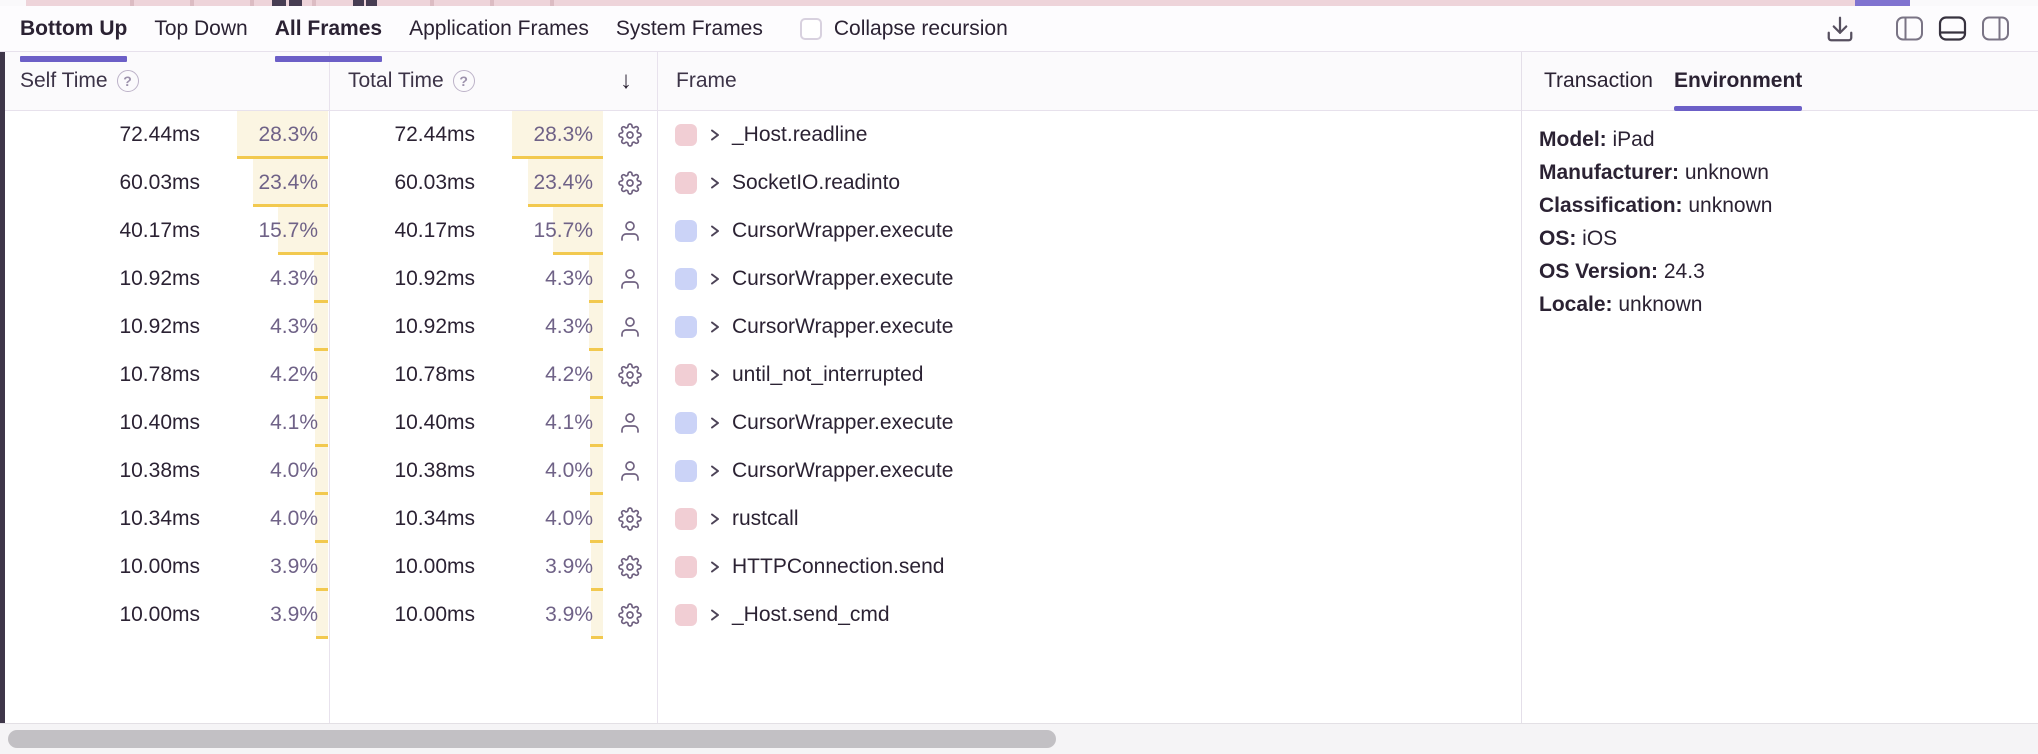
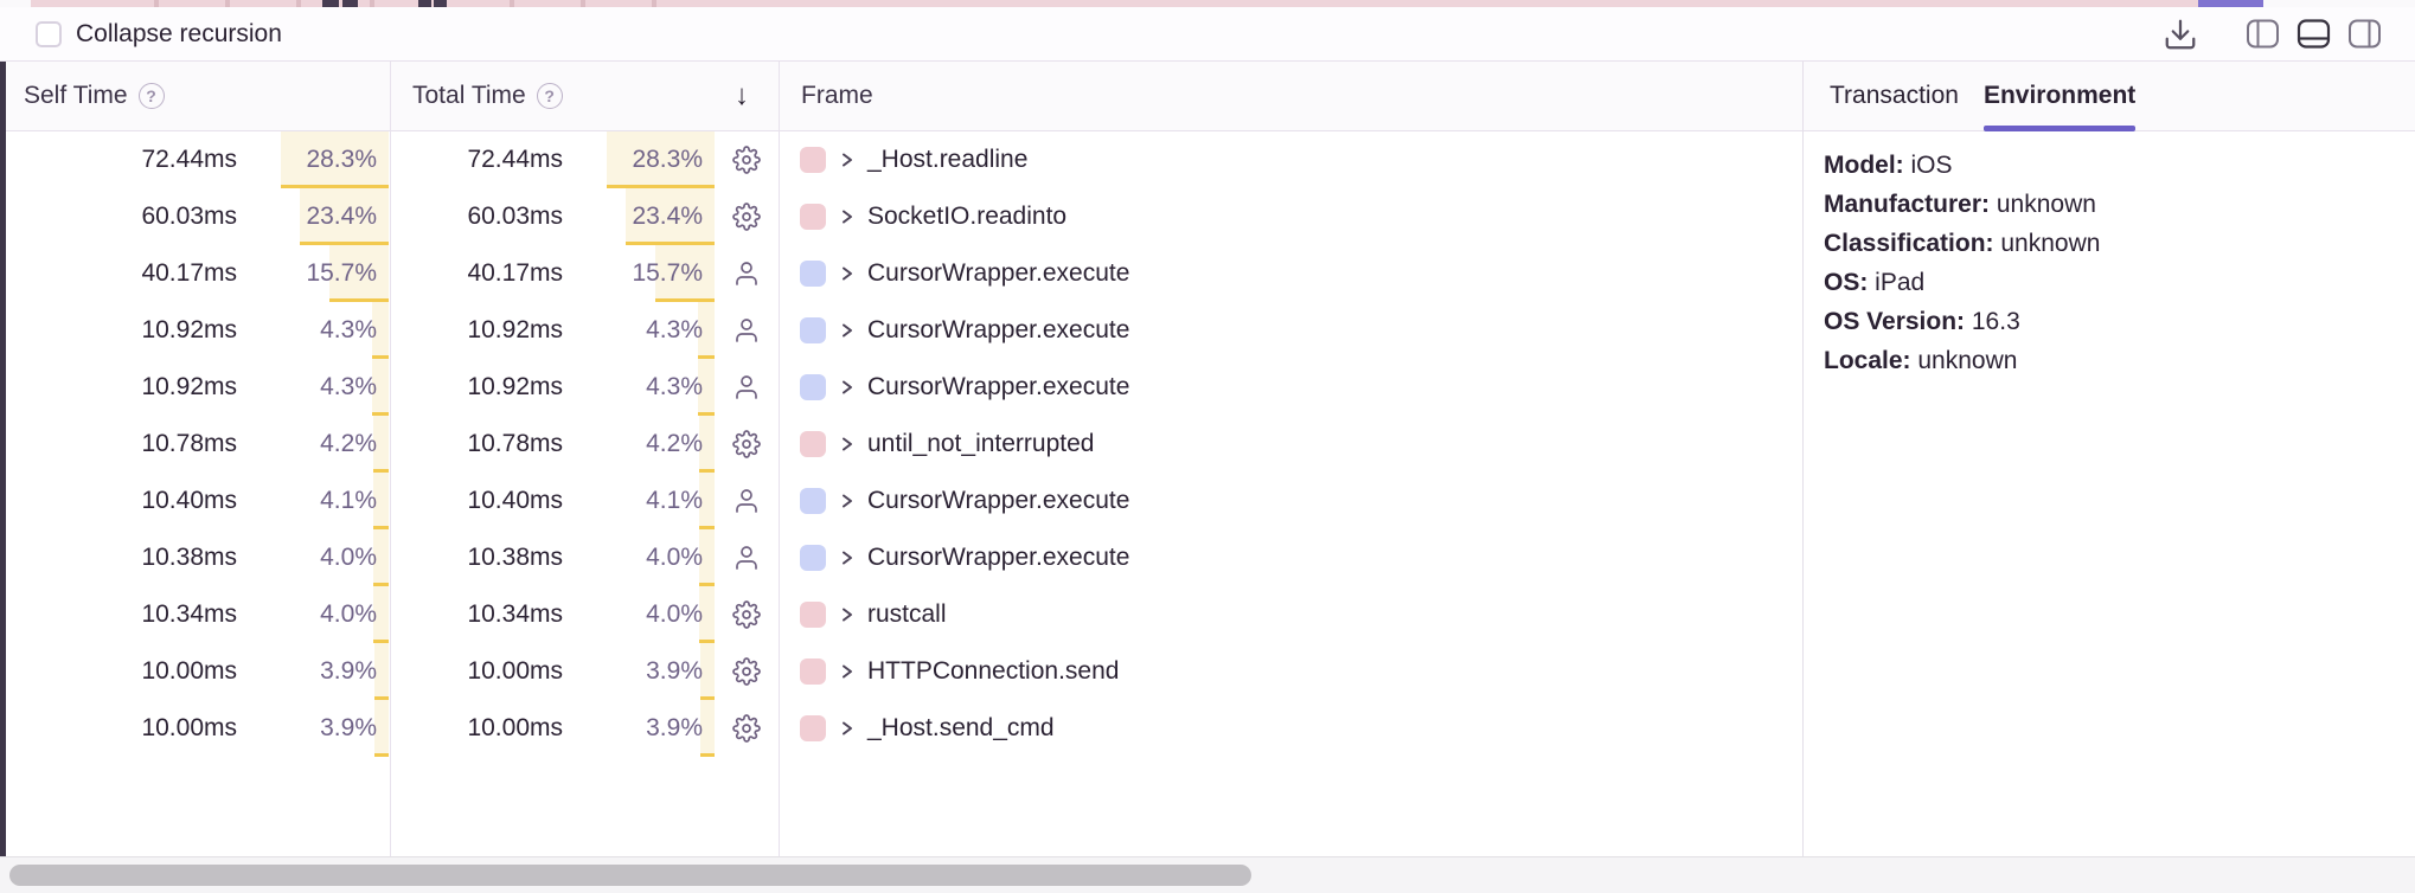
- Bottom Up
- Top Down
- All Frames
- Application Frames
- System Frames
  Collapse recursion
  Self Time
  ?
  Total Time
  ?
  ↓
  Frame
  Transaction
  Environment
- Model: iPad
+ Model: iOS
  Manufacturer: unknown
  Classification: unknown
- OS: iOS
+ OS: iPad
- OS Version: 24.3
+ OS Version: 16.3
  Locale: unknown
  72.44ms
  28.3%
  72.44ms
  28.3%
  _Host.readline
  60.03ms
  23.4%
  60.03ms
  23.4%
  SocketIO.readinto
  40.17ms
  15.7%
  40.17ms
  15.7%
  CursorWrapper.execute
  10.92ms
  4.3%
  10.92ms
  4.3%
  CursorWrapper.execute
  10.92ms
  4.3%
  10.92ms
  4.3%
  CursorWrapper.execute
  10.78ms
  4.2%
  10.78ms
  4.2%
  until_not_interrupted
  10.40ms
  4.1%
  10.40ms
  4.1%
  CursorWrapper.execute
  10.38ms
  4.0%
  10.38ms
  4.0%
  CursorWrapper.execute
  10.34ms
  4.0%
  10.34ms
  4.0%
  rustcall
  10.00ms
  3.9%
  10.00ms
  3.9%
  HTTPConnection.send
  10.00ms
  3.9%
  10.00ms
  3.9%
  _Host.send_cmd
